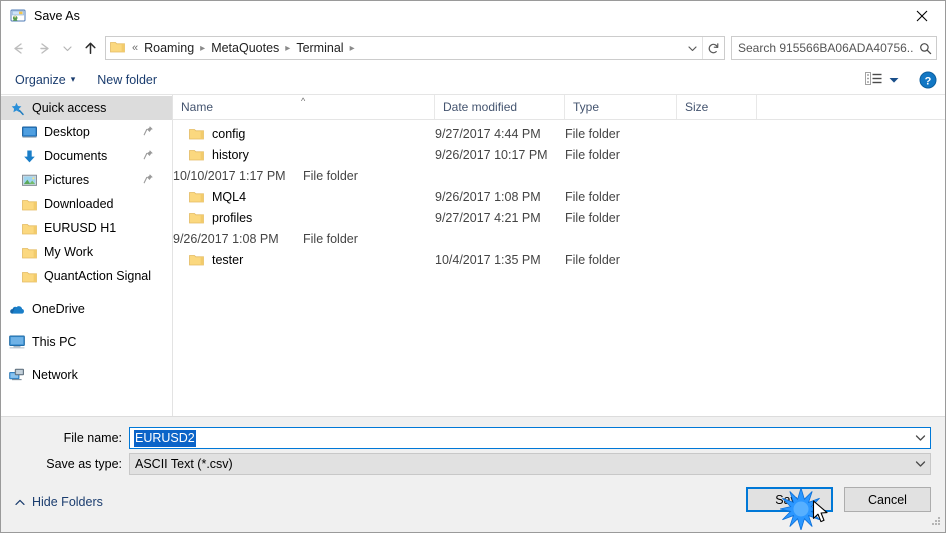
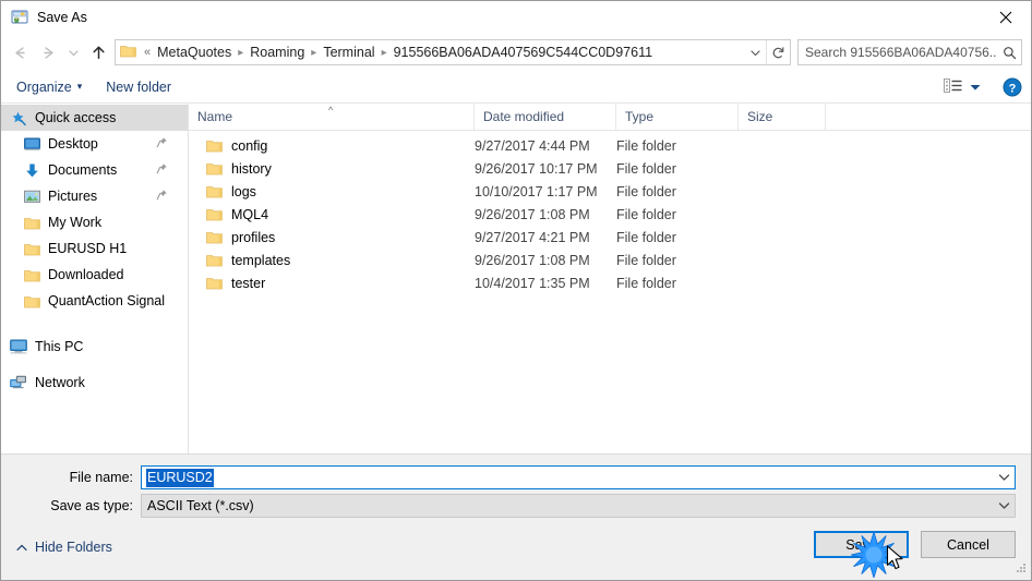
  Save As
  «
- Roaming
+ MetaQuotes
  ▸
- MetaQuotes
+ Roaming
  ▸
  Terminal
  ▸
+ 915566BA06ADA407569C544CC0D97611
  Search 915566BA06ADA40756..
  Organize
  ▾
  New folder
  ?
  Quick access
  Desktop
  Documents
  Pictures
- Downloaded
+ My Work
  EURUSD H1
- My Work
+ Downloaded
  QuantAction Signal
- OneDrive
  This PC
  Network
  Name
  ^
  Date modified
  Type
  Size
  config
  9/27/2017 4:44 PM
  File folder
  history
  9/26/2017 10:17 PM
  File folder
+ logs
  10/10/2017 1:17 PM
  File folder
  MQL4
  9/26/2017 1:08 PM
  File folder
  profiles
  9/27/2017 4:21 PM
  File folder
+ templates
  9/26/2017 1:08 PM
  File folder
  tester
  10/4/2017 1:35 PM
  File folder
  File name:
  EURUSD2
  Save as type:
  ASCII Text (*.csv)
  Hide Folders
  Cancel
